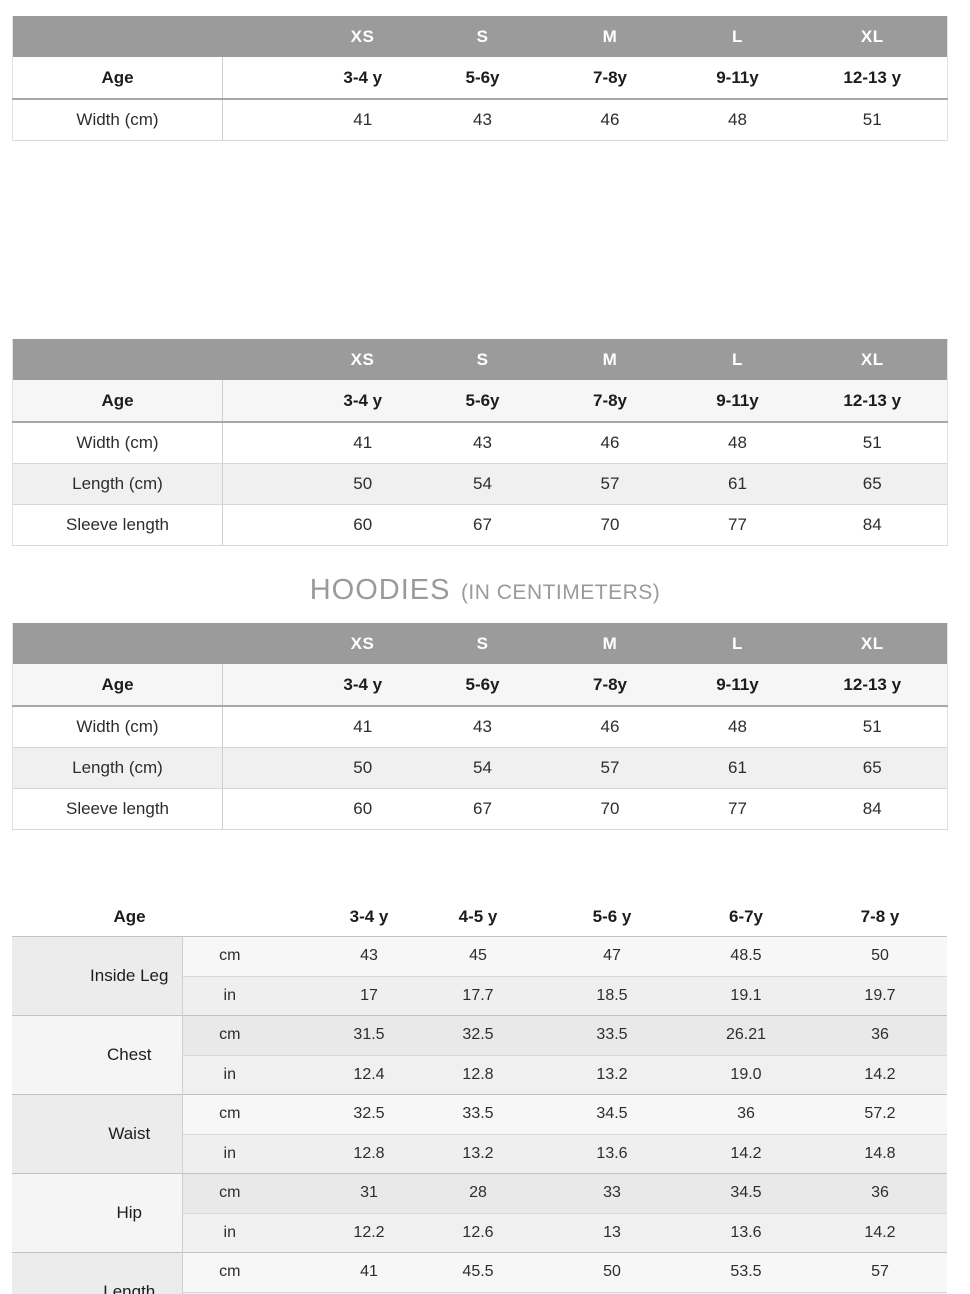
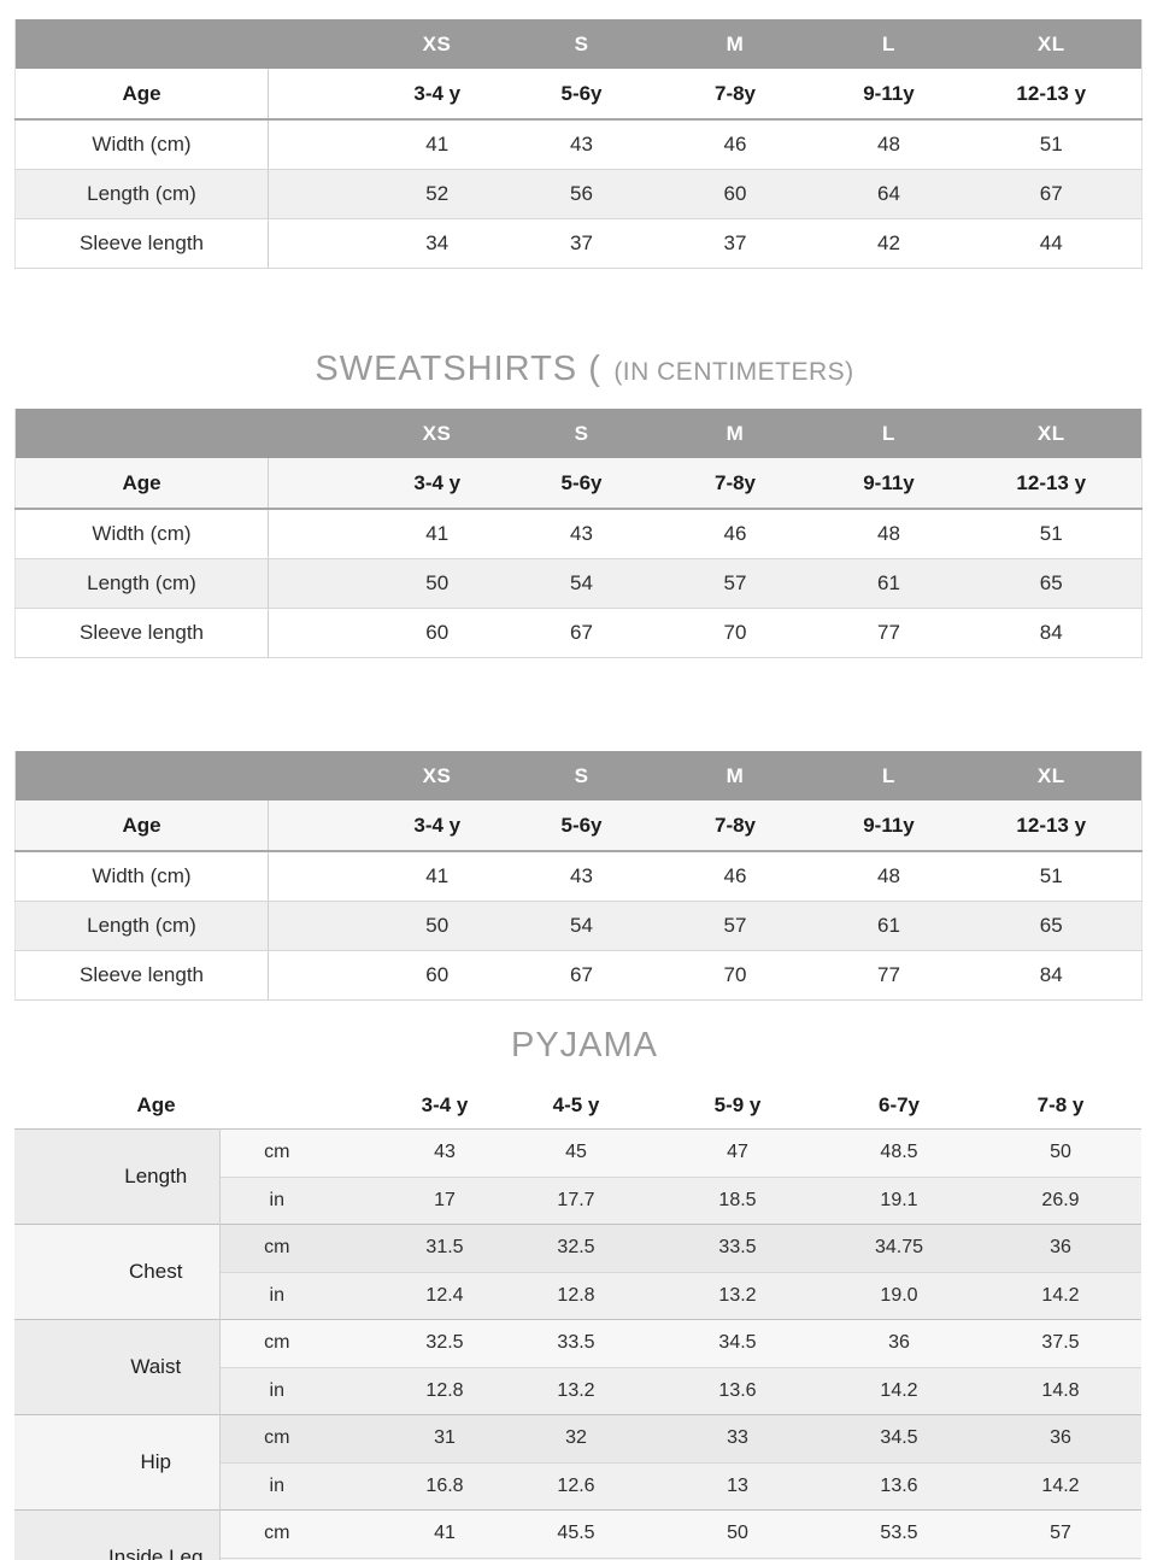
  	XS	S	M	L	XL
  Age	3-4 y	5-6y	7-8y	9-11y	12-13 y
  Width (cm)	41	43	46	48	51
+ Length (cm)	52	56	60	64	67
+ Sleeve length	34	37	37	42	44
+ SWEATSHIRTS ( (IN CENTIMETERS)
  	XS	S	M	L	XL
  Age	3-4 y	5-6y	7-8y	9-11y	12-13 y
  Width (cm)	41	43	46	48	51
  Length (cm)	50	54	57	61	65
  Sleeve length	60	67	70	77	84
- HOODIES (IN CENTIMETERS)
  	XS	S	M	L	XL
  Age	3-4 y	5-6y	7-8y	9-11y	12-13 y
  Width (cm)	41	43	46	48	51
  Length (cm)	50	54	57	61	65
  Sleeve length	60	67	70	77	84
+ PYJAMA
- Age		3-4 y	4-5 y	5-6 y	6-7y	7-8 y
+ Age		3-4 y	4-5 y	5-9 y	6-7y	7-8 y
- Inside Leg	cm	43	45	47	48.5	50
+ Length	cm	43	45	47	48.5	50
- in	17	17.7	18.5	19.1	19.7
+ in	17	17.7	18.5	19.1	26.9
- Chest	cm	31.5	32.5	33.5	26.21	36
+ Chest	cm	31.5	32.5	33.5	34.75	36
  in	12.4	12.8	13.2	19.0	14.2
- Waist	cm	32.5	33.5	34.5	36	57.2
+ Waist	cm	32.5	33.5	34.5	36	37.5
  in	12.8	13.2	13.6	14.2	14.8
- Hip	cm	31	28	33	34.5	36
+ Hip	cm	31	32	33	34.5	36
- in	12.2	12.6	13	13.6	14.2
+ in	16.8	12.6	13	13.6	14.2
- Length	cm	41	45.5	50	53.5	57
+ Inside Leg	cm	41	45.5	50	53.5	57
